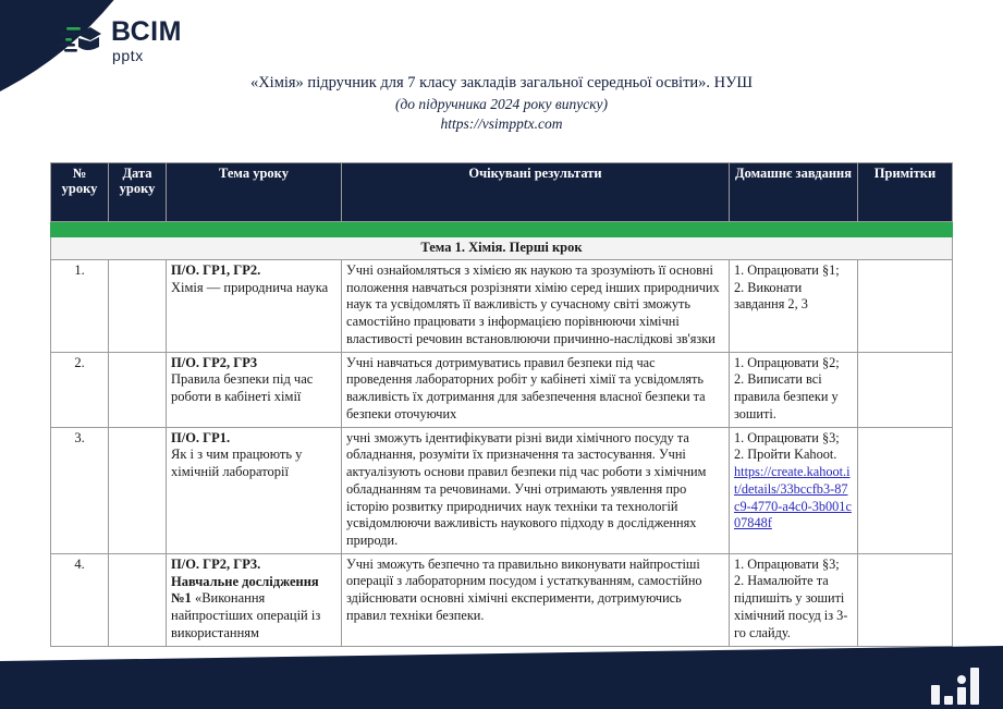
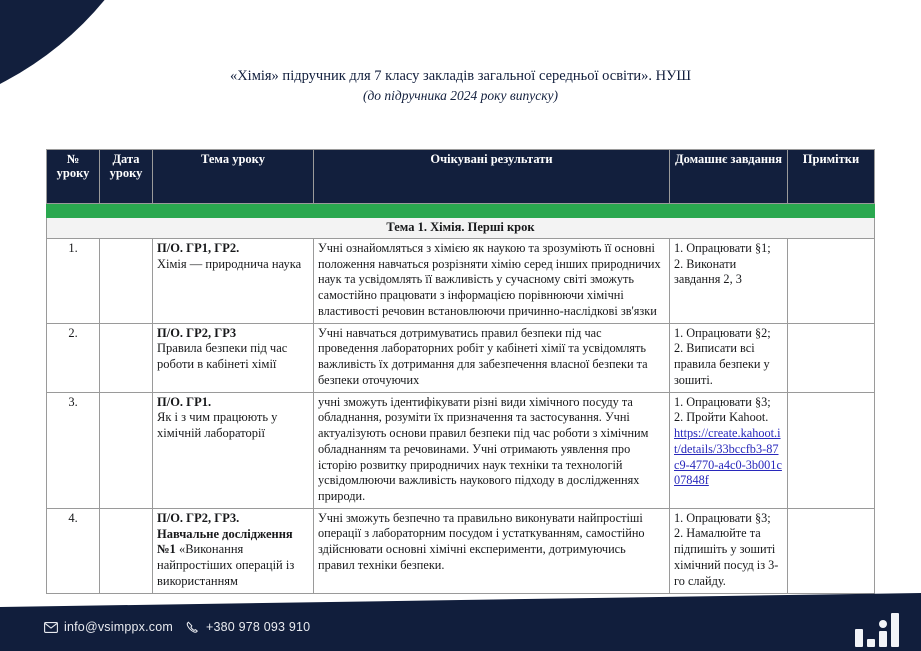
- ВСІМ
- pptx
  «Хімія» підручник для 7 класу закладів загальної середньої освіти». НУШ
  (до підручника 2024 року випуску)
- https://vsimpptx.com
  № уроку	Дата уроку	Тема уроку	Очікувані результати	Домашнє завдання	Примітки
  Тема 1. Хімія. Перші крок
  1.		П/О. ГР1, ГР2. Хімія — природнича наука	Учні ознайомляться з хімією як наукою та зрозуміють її основні положення навчаться розрізняти хімію серед інших природничих наук та усвідомлять її важливість у сучасному світі зможуть самостійно працювати з інформацією порівнюючи хімічні властивості речовин встановлюючи причинно-наслідкові зв'язки	1. Опрацювати §1; 2. Виконати завдання 2, 3
  2.		П/О. ГР2, ГР3 Правила безпеки під час роботи в кабінеті хімії	Учні навчаться дотримуватись правил безпеки під час проведення лабораторних робіт у кабінеті хімії та усвідомлять важливість їх дотримання для забезпечення власної безпеки та безпеки оточуючих	1. Опрацювати §2; 2. Виписати всі правила безпеки у зошиті.
  3.		П/О. ГР1. Як і з чим працюють у хімічній лабораторії	учні зможуть ідентифікувати різні види хімічного посуду та обладнання, розуміти їх призначення та застосування. Учні актуалізують основи правил безпеки під час роботи з хімічним обладнанням та речовинами. Учні отримають уявлення про історію розвитку природничих наук техніки та технологій усвідомлюючи важливість наукового підходу в дослідженнях природи.	1. Опрацювати §3; 2. Пройти Kahoot. https://create.kahoot.it/details/33bccfb3-87c9-4770-a4c0-3b001c07848f
  4.		П/О. ГР2, ГР3. Навчальне дослідження №1 «Виконання найпростіших операцій із використанням	Учні зможуть безпечно та правильно виконувати найпростіші операції з лабораторним посудом і устаткуванням, самостійно здійснювати основні хімічні експерименти, дотримуючись правил техніки безпеки.	1. Опрацювати §3; 2. Намалюйте та підпишіть у зошиті хімічний посуд із 3-го слайду.
+ info@vsimppx.com
+ +380 978 093 910
